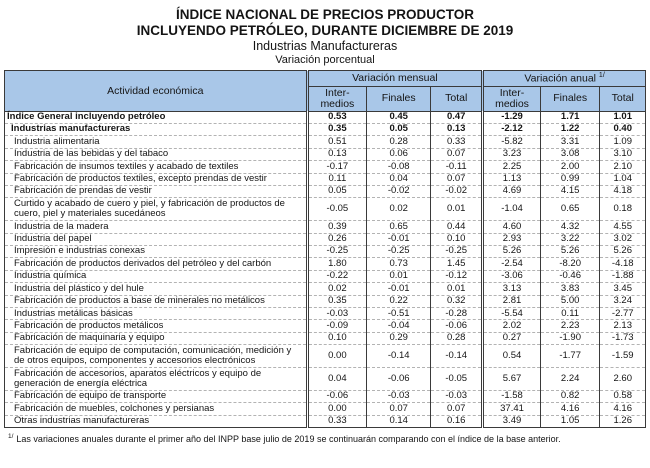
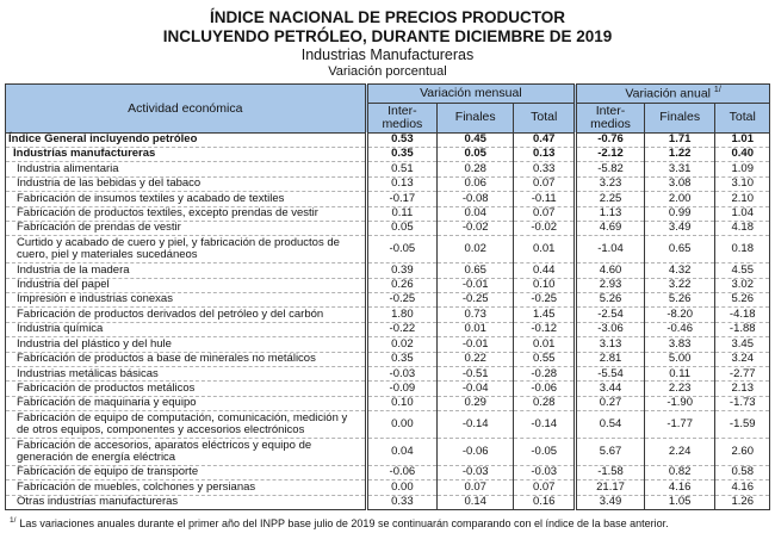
  ÍNDICE NACIONAL DE PRECIOS PRODUCTOR
  INCLUYENDO PETRÓLEO, DURANTE DICIEMBRE DE 2019
  Industrias Manufactureras
  Variación porcentual
  Actividad económica	Variación mensual	Variación anual
  Inter- medios	Finales	Total	Inter- medios	Finales	Total
- Índice General incluyendo petróleo	0.53	0.45	0.47	-1.29	1.71	1.01
+ Índice General incluyendo petróleo	0.53	0.45	0.47	-0.76	1.71	1.01
  Industrias manufactureras	0.35	0.05	0.13	-2.12	1.22	0.40
  Industria alimentaria	0.51	0.28	0.33	-5.82	3.31	1.09
  Industria de las bebidas y del tabaco	0.13	0.06	0.07	3.23	3.08	3.10
  Fabricación de insumos textiles y acabado de textiles	-0.17	-0.08	-0.11	2.25	2.00	2.10
  Fabricación de productos textiles, excepto prendas de vestir	0.11	0.04	0.07	1.13	0.99	1.04
- Fabricación de prendas de vestir	0.05	-0.02	-0.02	4.69	4.15	4.18
+ Fabricación de prendas de vestir	0.05	-0.02	-0.02	4.69	3.49	4.18
  Curtido y acabado de cuero y piel, y fabricación de productos de cuero, piel y materiales sucedáneos	-0.05	0.02	0.01	-1.04	0.65	0.18
  Industria de la madera	0.39	0.65	0.44	4.60	4.32	4.55
  Industria del papel	0.26	-0.01	0.10	2.93	3.22	3.02
  Impresión e industrias conexas	-0.25	-0.25	-0.25	5.26	5.26	5.26
  Fabricación de productos derivados del petróleo y del carbón	1.80	0.73	1.45	-2.54	-8.20	-4.18
  Industria química	-0.22	0.01	-0.12	-3.06	-0.46	-1.88
  Industria del plástico y del hule	0.02	-0.01	0.01	3.13	3.83	3.45
- Fabricación de productos a base de minerales no metálicos	0.35	0.22	0.32	2.81	5.00	3.24
+ Fabricación de productos a base de minerales no metálicos	0.35	0.22	0.55	2.81	5.00	3.24
  Industrias metálicas básicas	-0.03	-0.51	-0.28	-5.54	0.11	-2.77
- Fabricación de productos metálicos	-0.09	-0.04	-0.06	2.02	2.23	2.13
+ Fabricación de productos metálicos	-0.09	-0.04	-0.06	3.44	2.23	2.13
  Fabricación de maquinaria y equipo	0.10	0.29	0.28	0.27	-1.90	-1.73
  Fabricación de equipo de computación, comunicación, medición y de otros equipos, componentes y accesorios electrónicos	0.00	-0.14	-0.14	0.54	-1.77	-1.59
  Fabricación de accesorios, aparatos eléctricos y equipo de generación de energía eléctrica	0.04	-0.06	-0.05	5.67	2.24	2.60
  Fabricación de equipo de transporte	-0.06	-0.03	-0.03	-1.58	0.82	0.58
- Fabricación de muebles, colchones y persianas	0.00	0.07	0.07	37.41	4.16	4.16
+ Fabricación de muebles, colchones y persianas	0.00	0.07	0.07	21.17	4.16	4.16
  Otras industrias manufactureras	0.33	0.14	0.16	3.49	1.05	1.26
  Las variaciones anuales durante el primer año del INPP base julio de 2019 se continuarán comparando con el índice de la base anterior.
